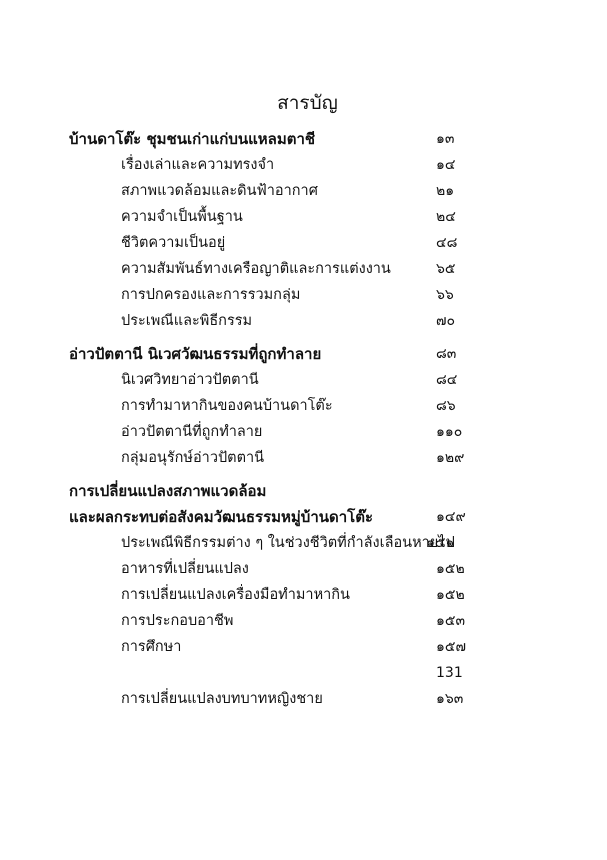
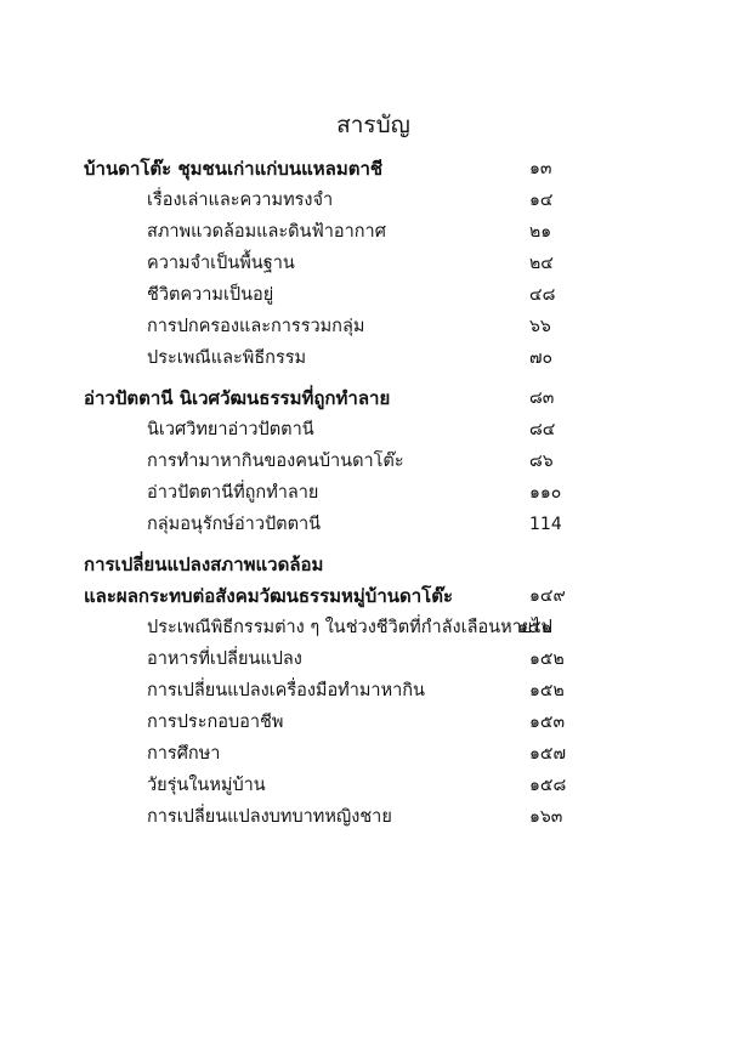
  สารบัญ
  บ้านดาโต๊ะ ชุมชนเก่าแก่บนแหลมตาชี
  ๑๓
  เรื่องเล่าและความทรงจำ
  ๑๔
  สภาพแวดล้อมและดินฟ้าอากาศ
  ๒๑
  ความจำเป็นพื้นฐาน
  ๒๔
  ชีวิตความเป็นอยู่
  ๔๘
- ความสัมพันธ์ทางเครือญาติและการแต่งงาน
- ๖๕
  การปกครองและการรวมกลุ่ม
  ๖๖
  ประเพณีและพิธีกรรม
  ๗๐
  อ่าวปัตตานี นิเวศวัฒนธรรมที่ถูกทำลาย
  ๘๓
  นิเวศวิทยาอ่าวปัตตานี
  ๘๔
  การทำมาหากินของคนบ้านดาโต๊ะ
  ๘๖
  อ่าวปัตตานีที่ถูกทำลาย
  ๑๑๐
  กลุ่มอนุรักษ์อ่าวปัตตานี
- ๑๒๙
+ 114
  การเปลี่ยนแปลงสภาพแวดล้อม
  และผลกระทบต่อสังคมวัฒนธรรมหมู่บ้านดาโต๊ะ
  ๑๔๙
  ประเพณีพิธีกรรมต่าง ๆ ในช่วงชีวิตที่กำลังเลือนหายไป
  ๑๕๑
  อาหารที่เปลี่ยนแปลง
  ๑๕๒
  การเปลี่ยนแปลงเครื่องมือทำมาหากิน
  ๑๕๒
  การประกอบอาชีพ
  ๑๕๓
  การศึกษา
  ๑๕๗
+ วัยรุ่นในหมู่บ้าน
- 131
+ ๑๕๘
  การเปลี่ยนแปลงบทบาทหญิงชาย
  ๑๖๓
